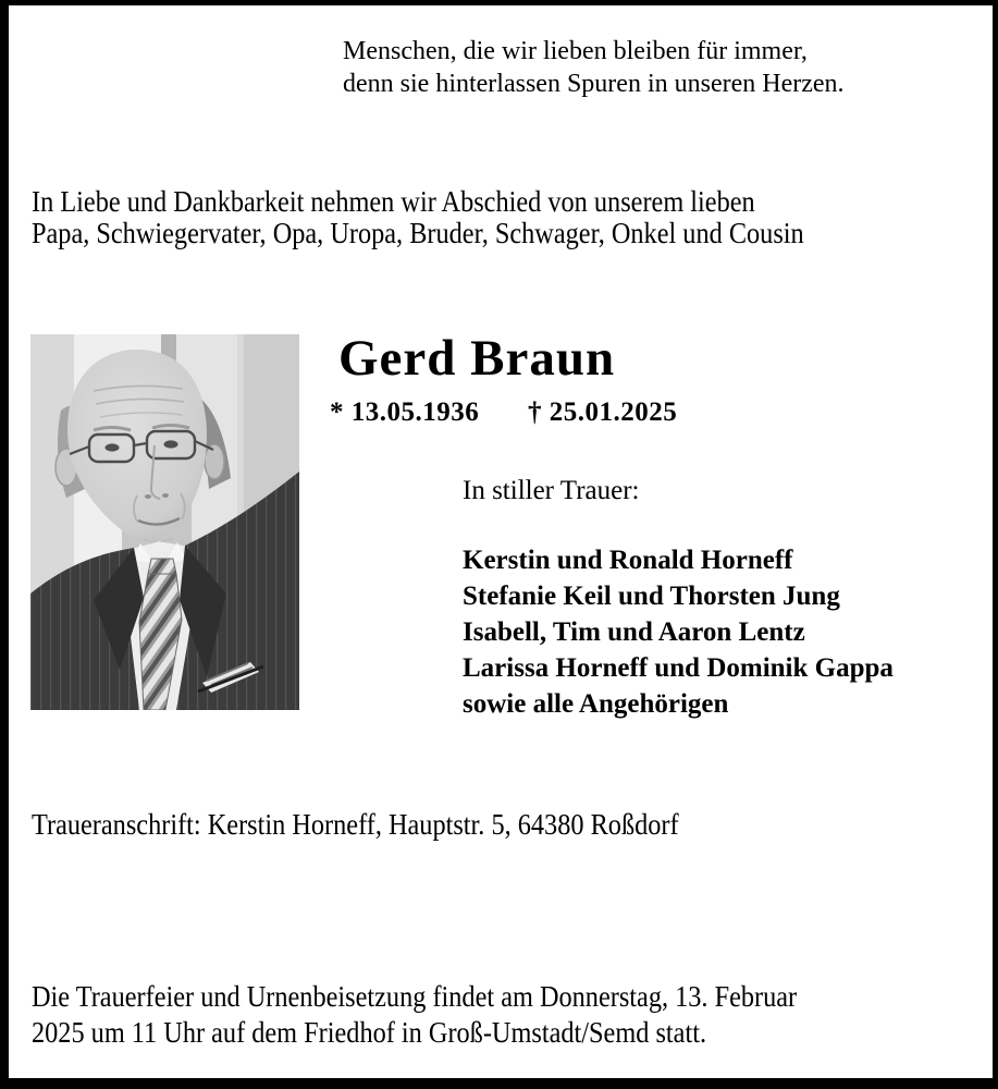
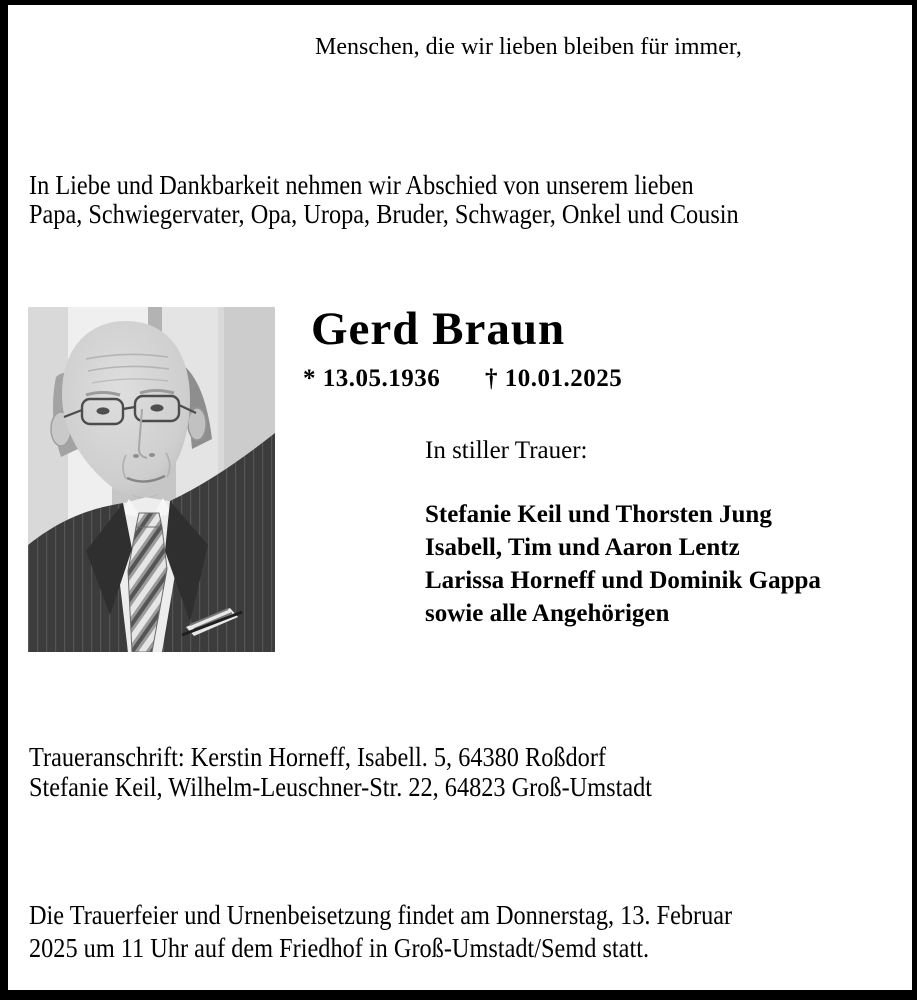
  Menschen, die wir lieben bleiben für immer,
- denn sie hinterlassen Spuren in unseren Herzen.
  In Liebe und Dankbarkeit nehmen wir Abschied von unserem lieben
  Papa, Schwiegervater, Opa, Uropa, Bruder, Schwager, Onkel und Cousin
  Gerd Braun
- * 13.05.1936 † 25.01.2025
+ * 13.05.1936 † 10.01.2025
  In stiller Trauer:
- Kerstin und Ronald Horneff
  Stefanie Keil und Thorsten Jung
  Isabell, Tim und Aaron Lentz
  Larissa Horneff und Dominik Gappa
  sowie alle Angehörigen
- Traueranschrift: Kerstin Horneff, Hauptstr. 5, 64380 Roßdorf
+ Traueranschrift: Kerstin Horneff, Isabell. 5, 64380 Roßdorf
+ Stefanie Keil, Wilhelm-Leuschner-Str. 22, 64823 Groß-Umstadt
  Die Trauerfeier und Urnenbeisetzung findet am Donnerstag, 13. Februar
  2025 um 11 Uhr auf dem Friedhof in Groß-Umstadt/Semd statt.
